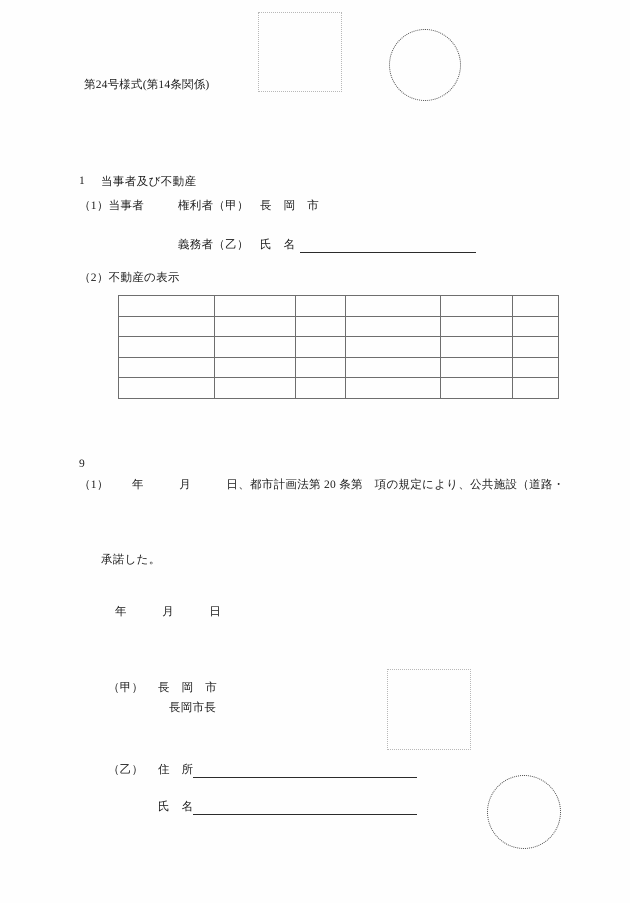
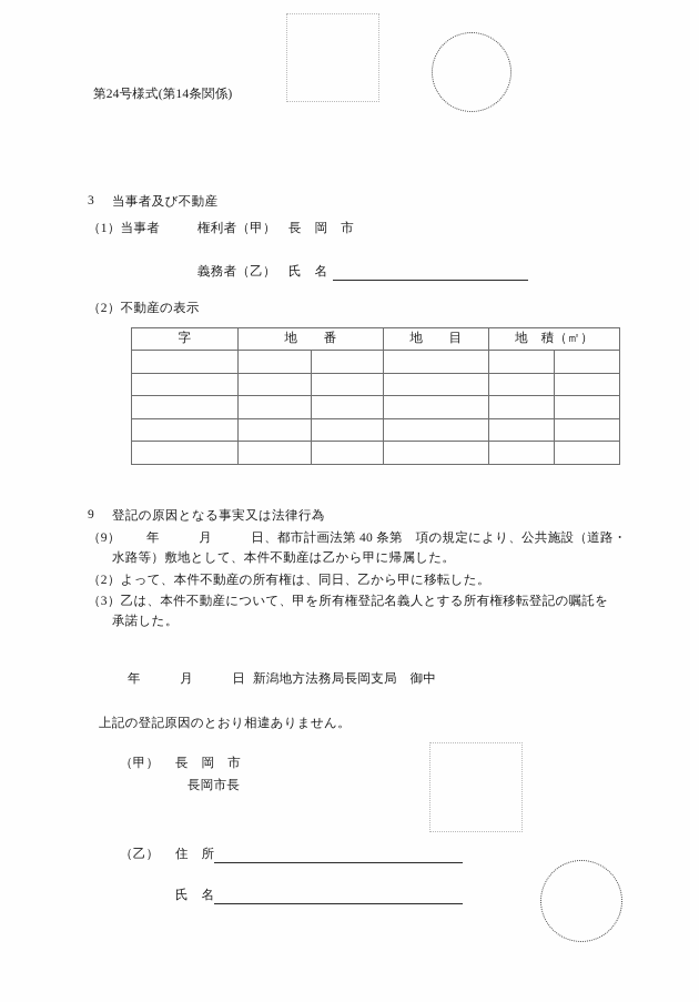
  第24号様式(第14条関係)
- 1
+ 3
  当事者及び不動産
  （1）当事者
  権利者（甲）
  長 岡 市
  義務者（乙）
  氏 名
  （2）不動産の表示
+ 字	地 番	地 目	地 積（㎡）
  9
+ 登記の原因となる事実又は法律行為
- （1）
+ （9）
- 年 月 日、都市計画法第 20 条第 項の規定により、公共施設（道路・
+ 年 月 日、都市計画法第 40 条第 項の規定により、公共施設（道路・
+ 水路等）敷地として、本件不動産は乙から甲に帰属した。
+ （2）よって、本件不動産の所有権は、同日、乙から甲に移転した。
+ （3）乙は、本件不動産について、甲を所有権登記名義人とする所有権移転登記の嘱託を
  承諾した。
  年 月 日
+ 新潟地方法務局長岡支局 御中
+ 上記の登記原因のとおり相違ありません。
  （甲）
  長 岡 市
  長岡市長
  （乙）
  住 所
  氏 名
